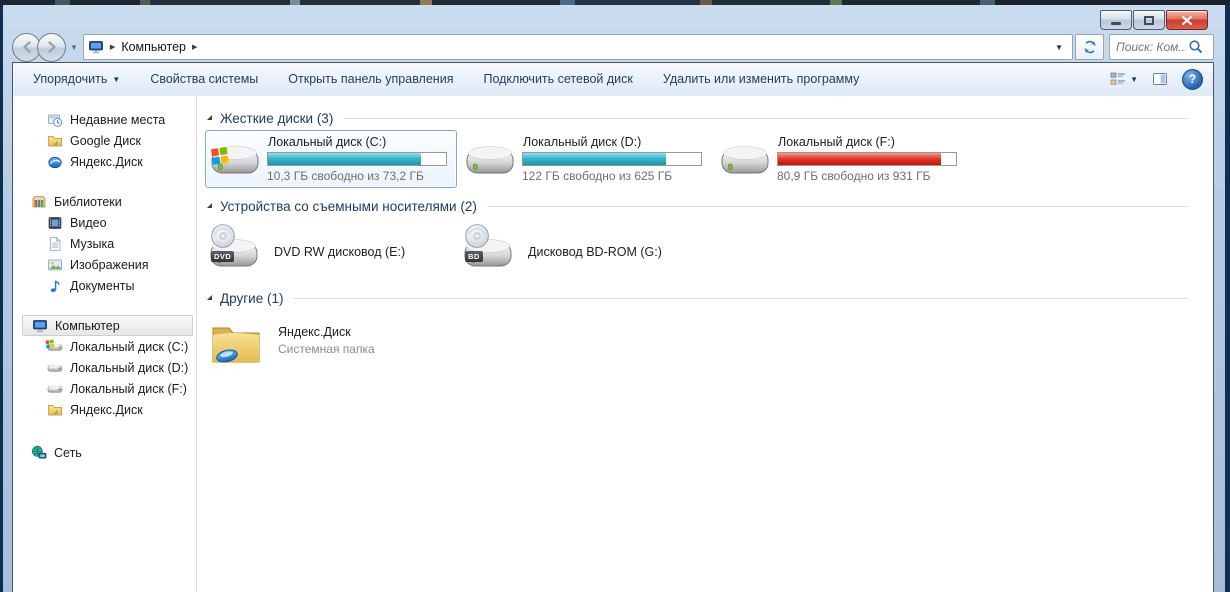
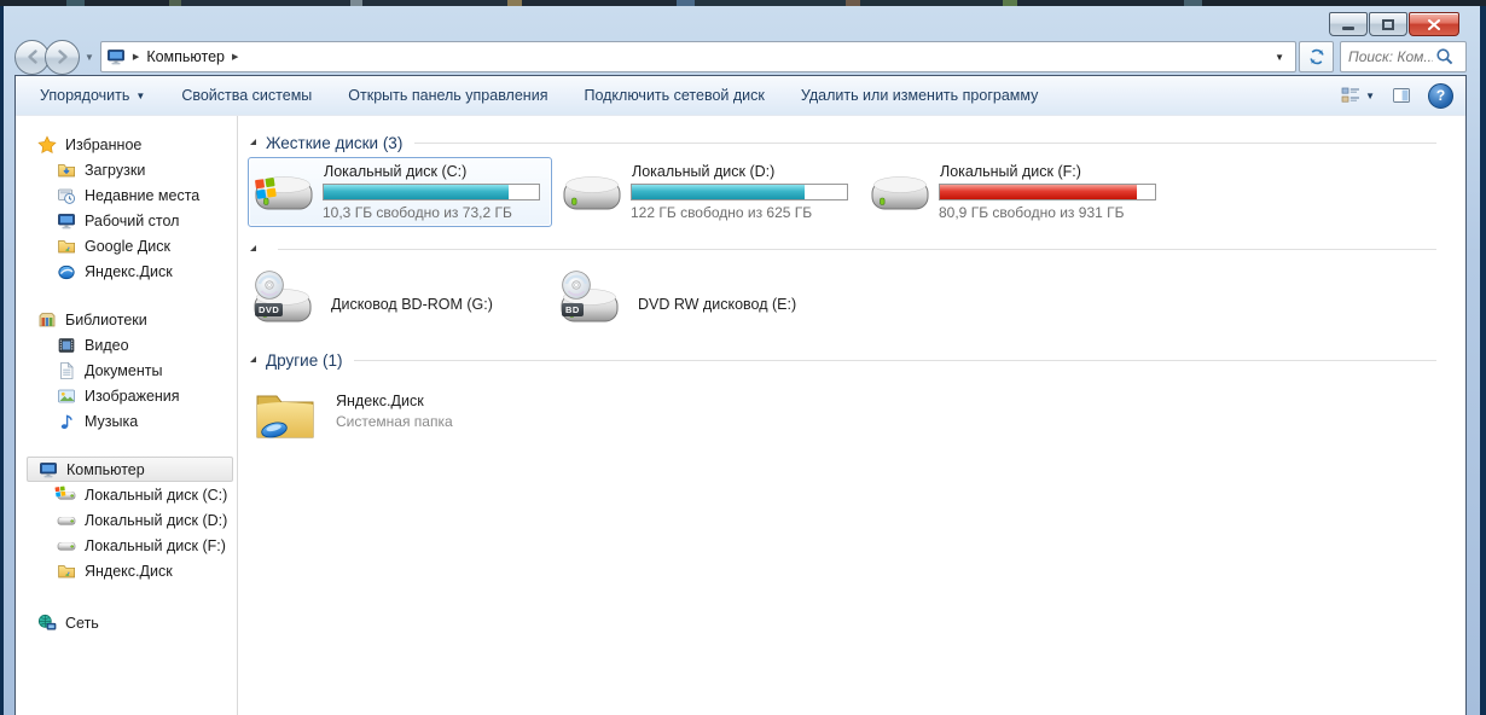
  ▼
  Компьютер
  ▼
  Поиск: Ком..
  Упорядочить
  ▼
  Свойства системы
  Открыть панель управления
  Подключить сетевой диск
  Удалить или изменить программу
  ▼
  ?
+ Избранное
+ Загрузки
  Недавние места
+ Рабочий стол
  Google Диск
  Яндекс.Диск
  Библиотеки
  Видео
- Музыка
+ Документы
  Изображения
- Документы
+ Музыка
  Компьютер
  Локальный диск (C:)
  Локальный диск (D:)
  Локальный диск (F:)
  Яндекс.Диск
  Сеть
  Жесткие диски (3)
  Локальный диск (C:)
  10,3 ГБ свободно из 73,2 ГБ
  Локальный диск (D:)
  122 ГБ свободно из 625 ГБ
  Локальный диск (F:)
  80,9 ГБ свободно из 931 ГБ
- Устройства со съемными носителями (2)
  DVD
- DVD RW дисковод (E:)
+ Дисковод BD-ROM (G:)
  BD
- Дисковод BD-ROM (G:)
+ DVD RW дисковод (E:)
  Другие (1)
  Яндекс.Диск
  Системная папка
